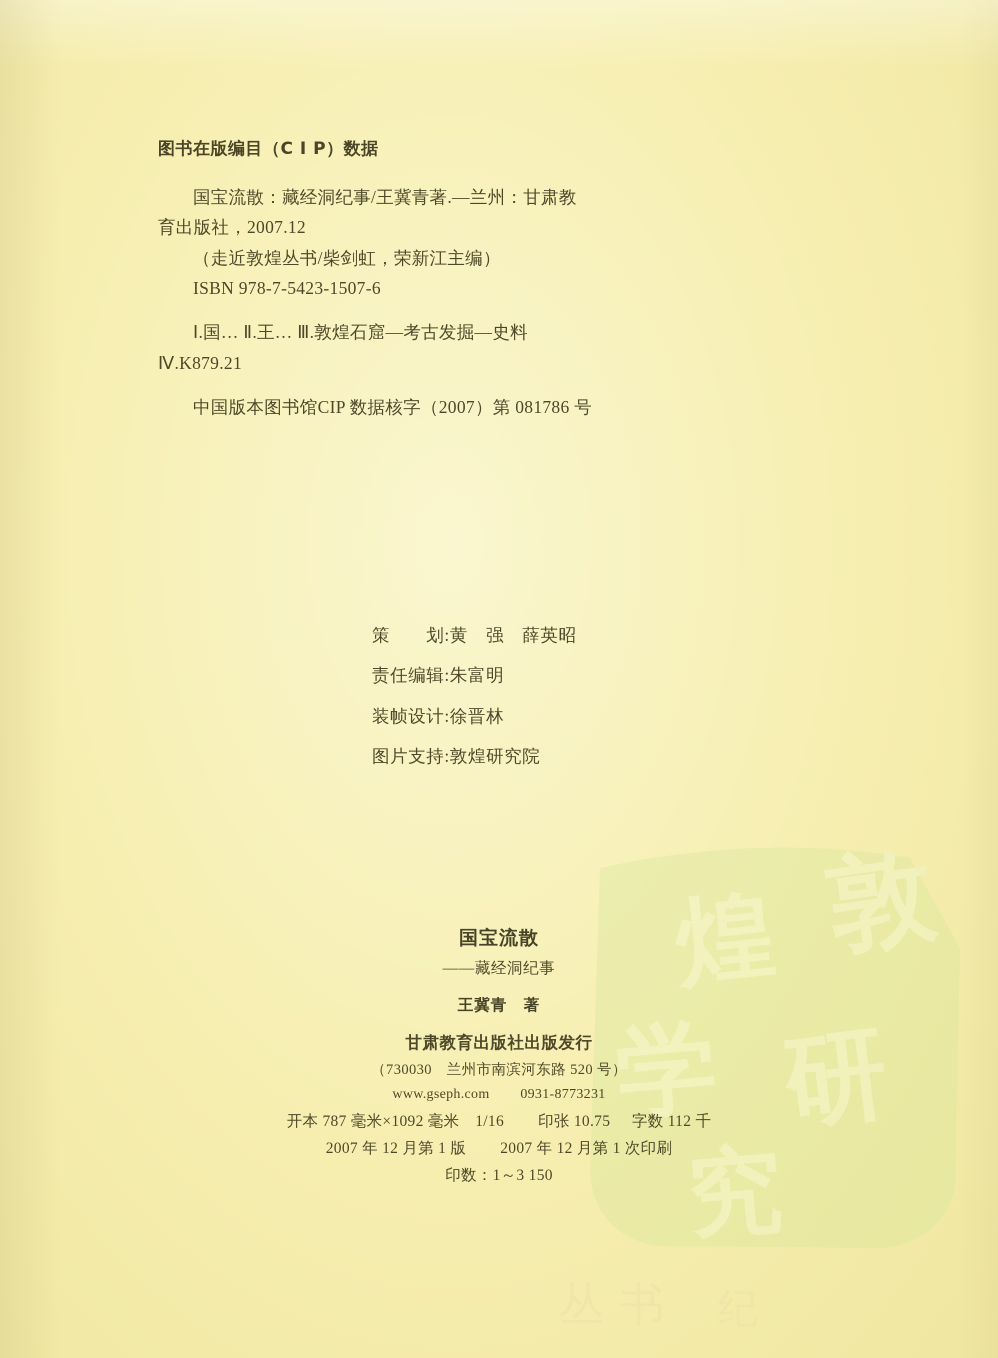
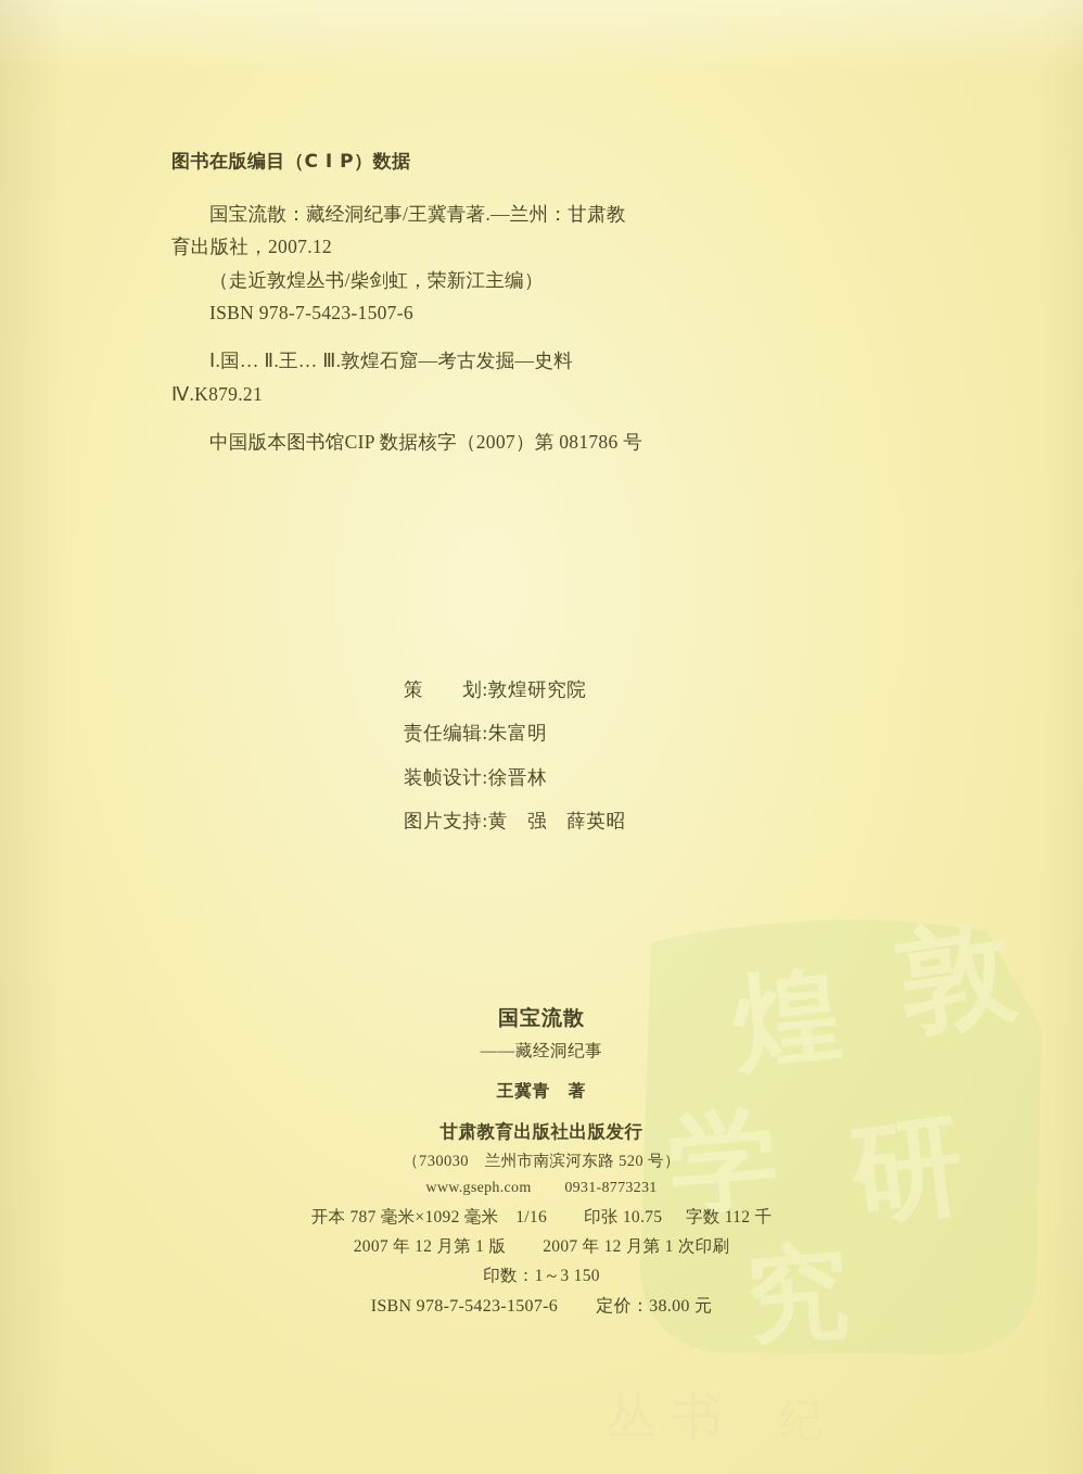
  图书在版编目（C I P）数据
  国宝流散：藏经洞纪事/王冀青著.—兰州：甘肃教
  育出版社，2007.12
  （走近敦煌丛书/柴剑虹，荣新江主编）
  ISBN 978-7-5423-1507-6
  Ⅰ.国… Ⅱ.王… Ⅲ.敦煌石窟—考古发掘—史料
  Ⅳ.K879.21
  中国版本图书馆CIP 数据核字（2007）第 081786 号
- 策 划:黄 强 薛英昭
+ 策 划:敦煌研究院
  责任编辑:朱富明
  装帧设计:徐晋林
- 图片支持:敦煌研究院
+ 图片支持:黄 强 薛英昭
  国宝流散
  ——藏经洞纪事
  王冀青 著
  甘肃教育出版社出版发行
  （730030 兰州市南滨河东路 520 号）
  www.gseph.com 0931-8773231
  开本 787 毫米×1092 毫米 1/16 印张 10.75 字数 112 千
  2007 年 12 月第 1 版 2007 年 12 月第 1 次印刷
  印数：1～3 150
+ ISBN 978-7-5423-1507-6 定价：38.00 元
